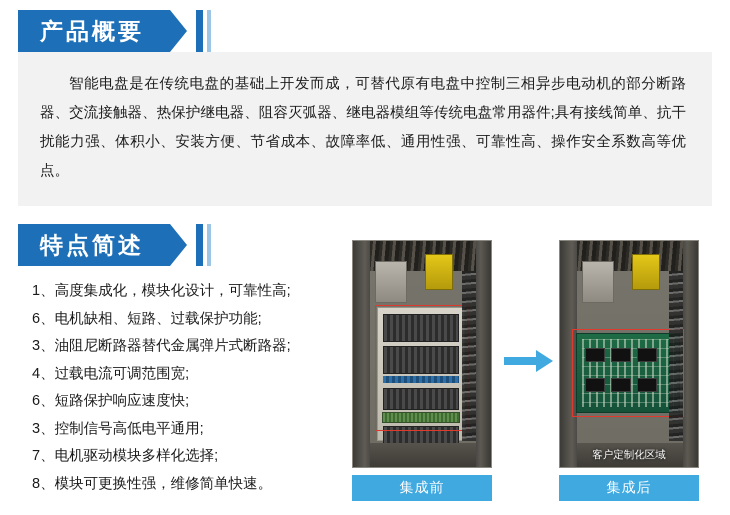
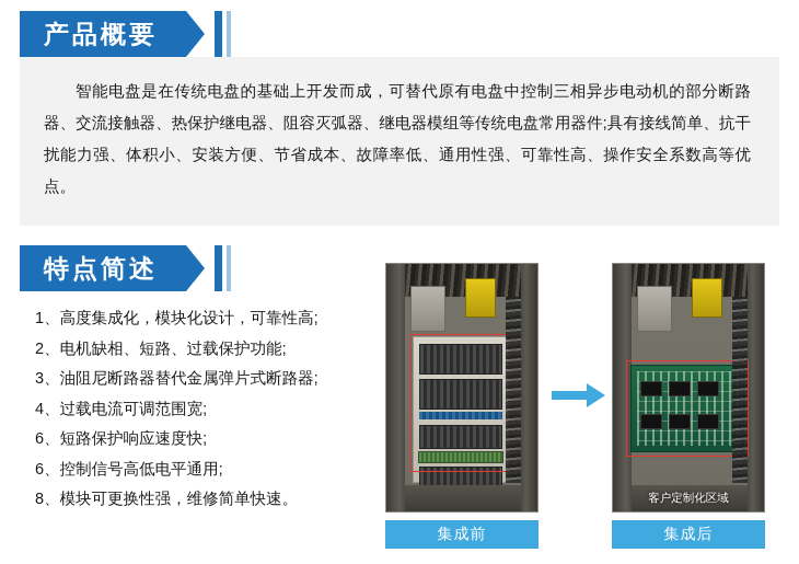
  产品概要
  智能电盘是在传统电盘的基础上开发而成，可替代原有电盘中控制三相异步电动机的部分断路器、交流接触器、热保护继电器、阻容灭弧器、继电器模组等传统电盘常用器件;具有接线简单、抗干扰能力强、体积小、安装方便、节省成本、故障率低、通用性强、可靠性高、操作安全系数高等优点。
  特点简述
  1、高度集成化，模块化设计，可靠性高;
- 6、电机缺相、短路、过载保护功能;
+ 2、电机缺相、短路、过载保护功能;
  3、油阻尼断路器替代金属弹片式断路器;
  4、过载电流可调范围宽;
  6、短路保护响应速度快;
- 3、控制信号高低电平通用;
+ 6、控制信号高低电平通用;
- 7、电机驱动模块多样化选择;
  8、模块可更换性强，维修简单快速。
  集成前
  客户定制化区域
  集成后
